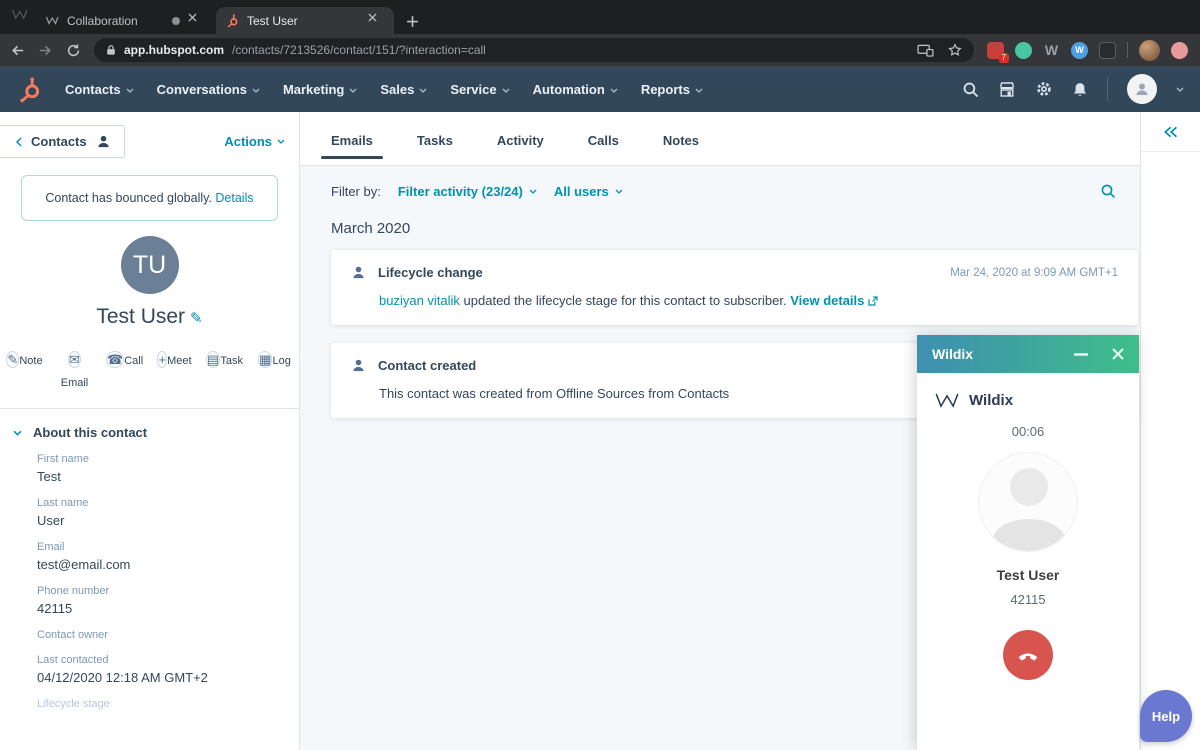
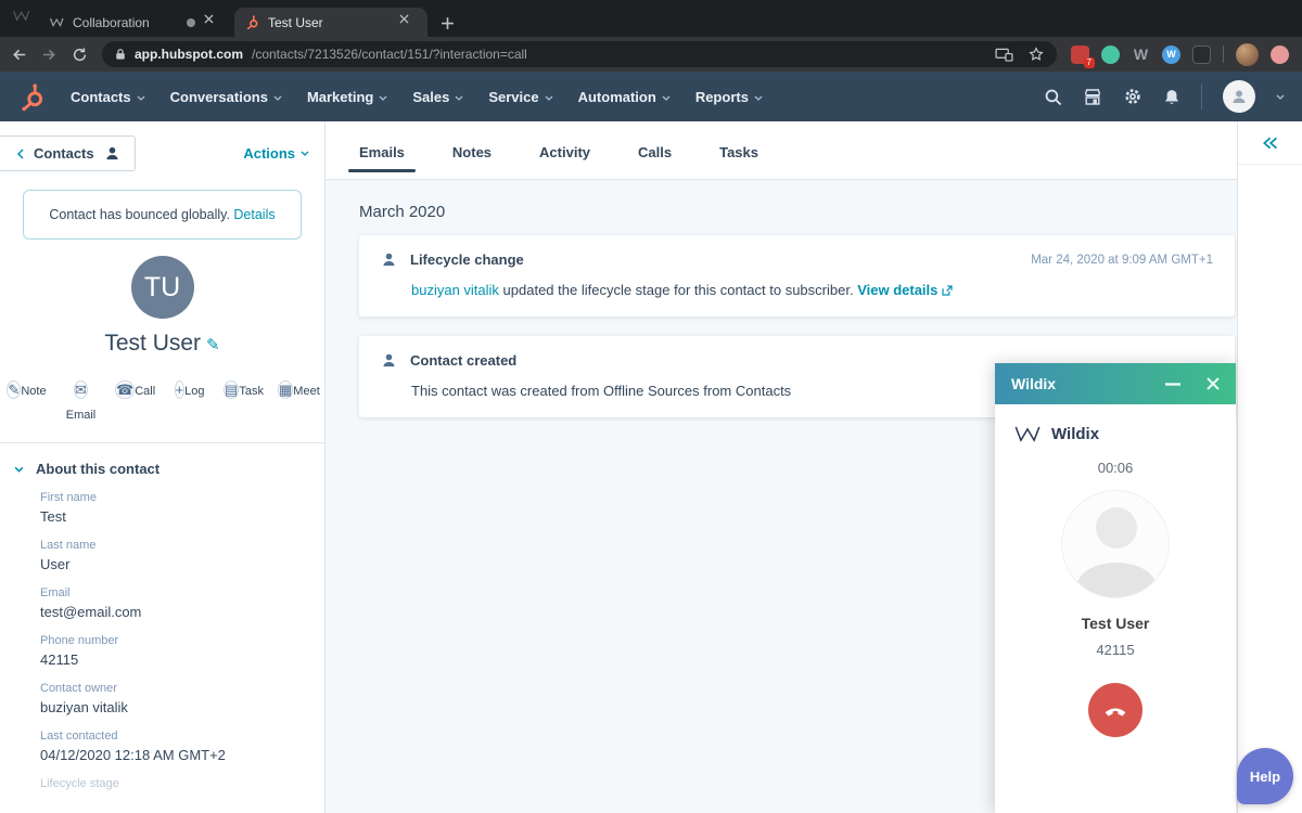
  Collaboration
  Test User
  app.hubspot.com
  /contacts/7213526/contact/151/?interaction=call
  7
  W
  W
  Contacts
  Conversations
  Marketing
  Sales
  Service
  Automation
  Reports
  Contacts
  Actions
  Contact has bounced globally. Details
  TU
  Test User ✎
  ✎Note
  ✉Email
  ☎Call
- +Meet
+ +Log
  ▤Task
- ▦Log
+ ▦Meet
  About this contact
  First name
  Test
  Last name
  User
  Email
  test@email.com
  Phone number
  42115
  Contact owner
+ buziyan vitalik
  Last contacted
  04/12/2020 12:18 AM GMT+2
  Lifecycle stage
  Emails
- Tasks
+ Notes
  Activity
  Calls
- Notes
+ Tasks
- Filter by:
- Filter activity (23/24)
- All users
  March 2020
  Lifecycle change
  Mar 24, 2020 at 9:09 AM GMT+1
  buziyan vitalik updated the lifecycle stage for this contact to subscriber. View details
  Contact created
  This contact was created from Offline Sources from Contacts
  Wildix
  Wildix
  00:06
  Test User
  42115
  Help
